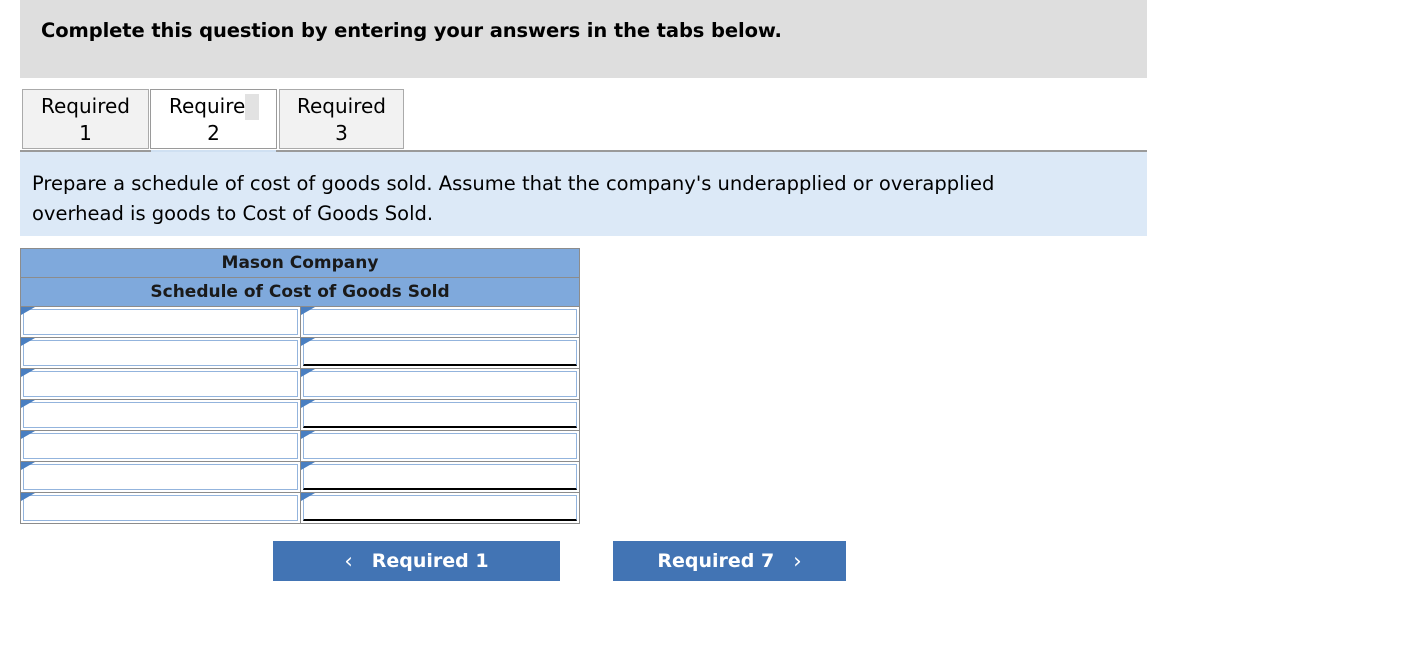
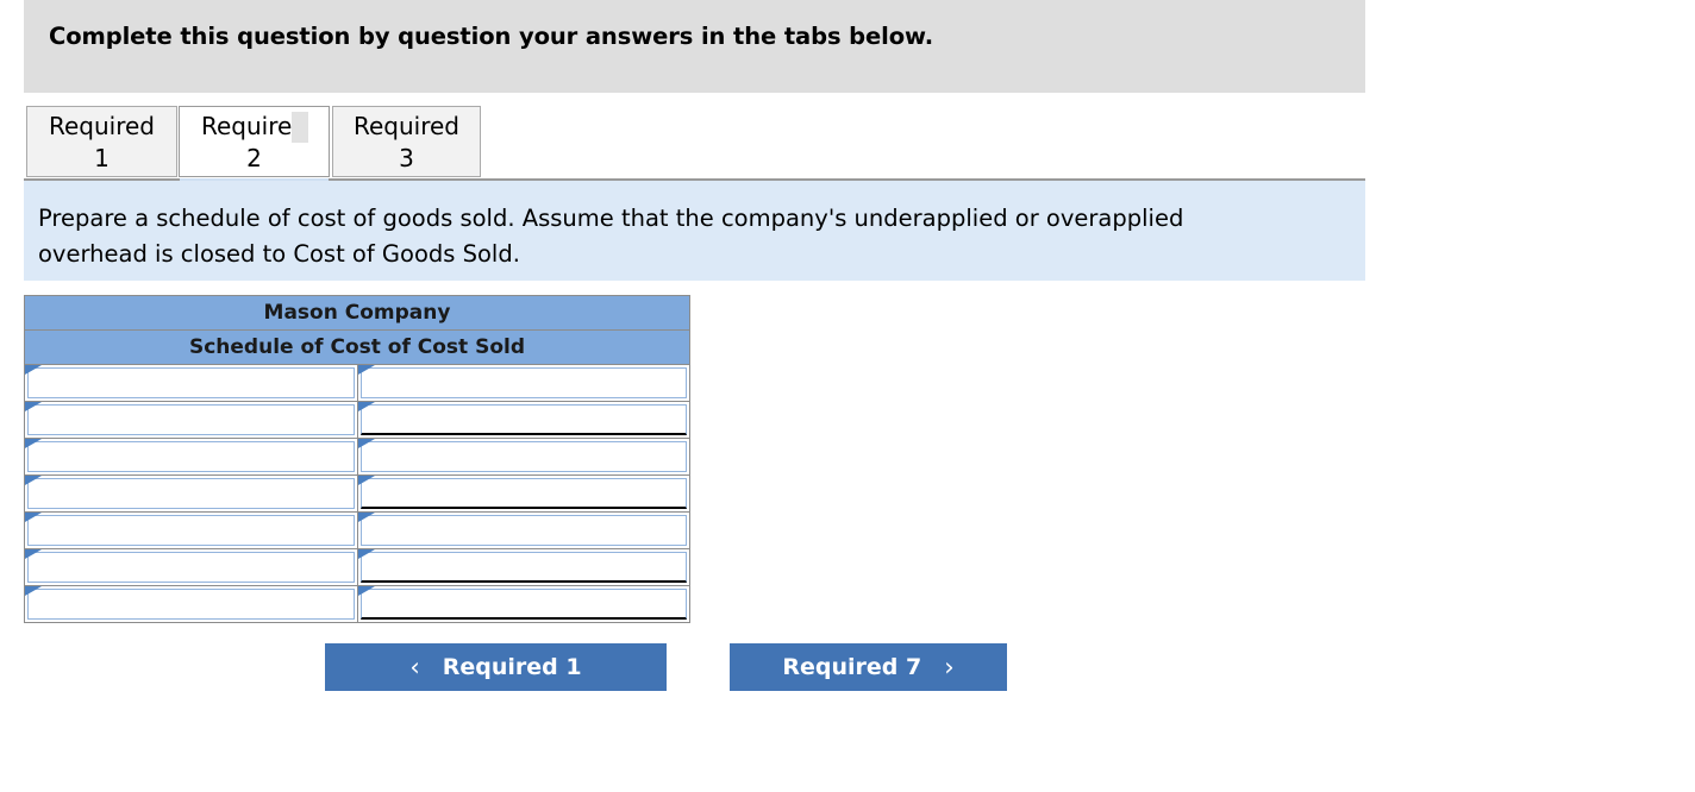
- Complete this question by entering your answers in the tabs below.
+ Complete this question by question your answers in the tabs below.
  Required
  1
  Require
  2
  Required
  3
- Prepare a schedule of cost of goods sold. Assume that the company's underapplied or overapplied overhead is goods to Cost of Goods Sold.
+ Prepare a schedule of cost of goods sold. Assume that the company's underapplied or overapplied overhead is closed to Cost of Goods Sold.
  Mason Company
- Schedule of Cost of Goods Sold
+ Schedule of Cost of Cost Sold
  ‹
  Required 1
  Required 7
  ›
